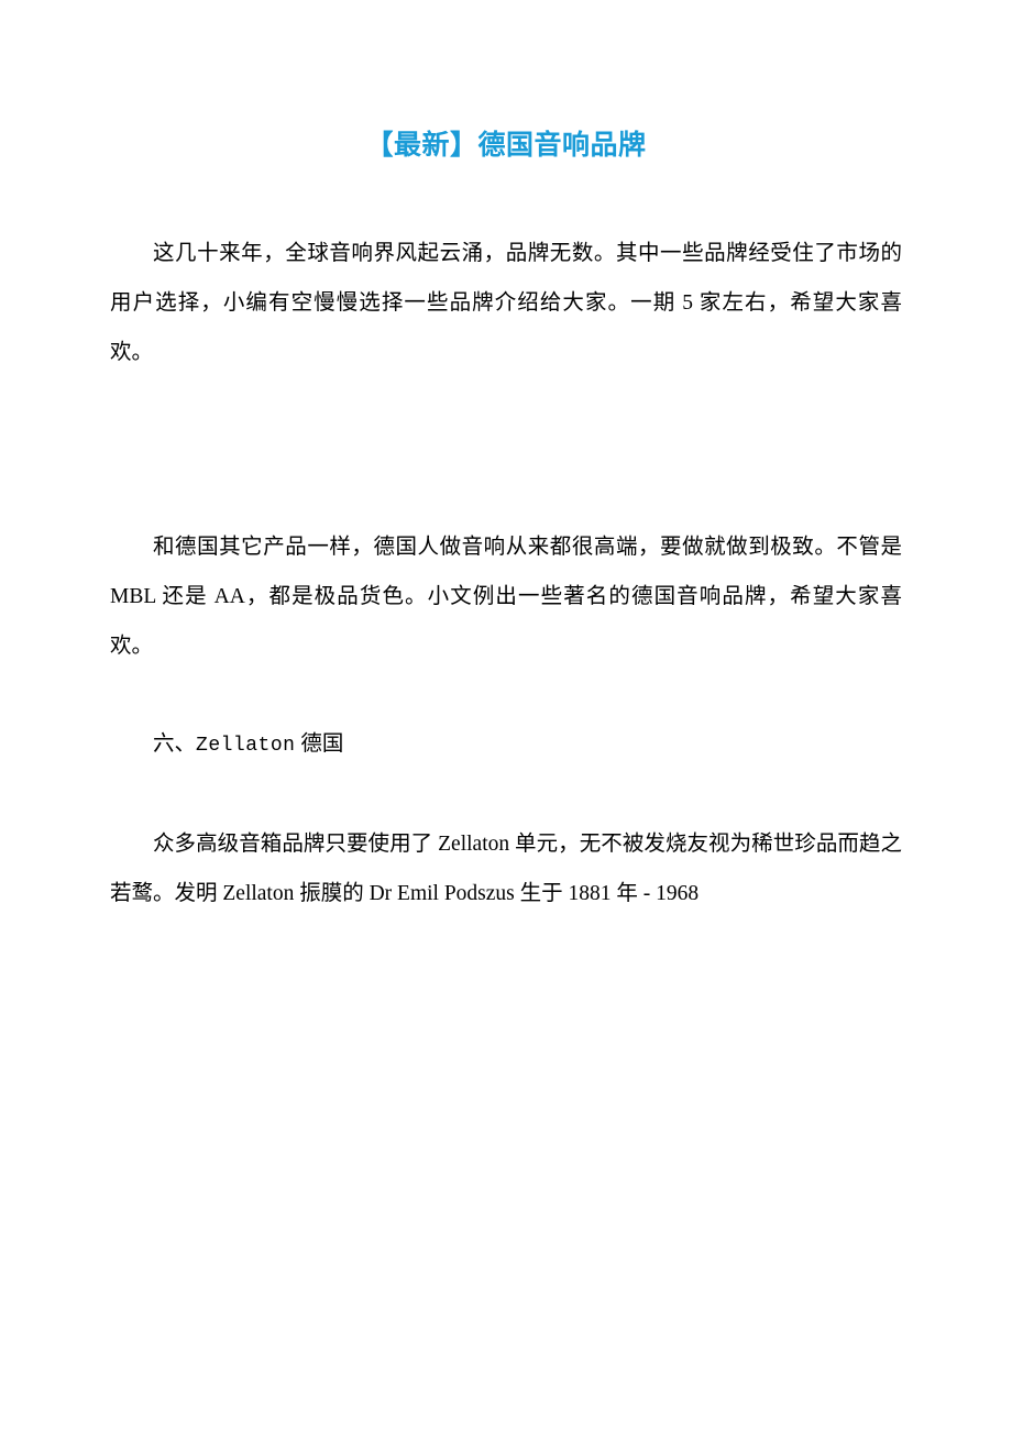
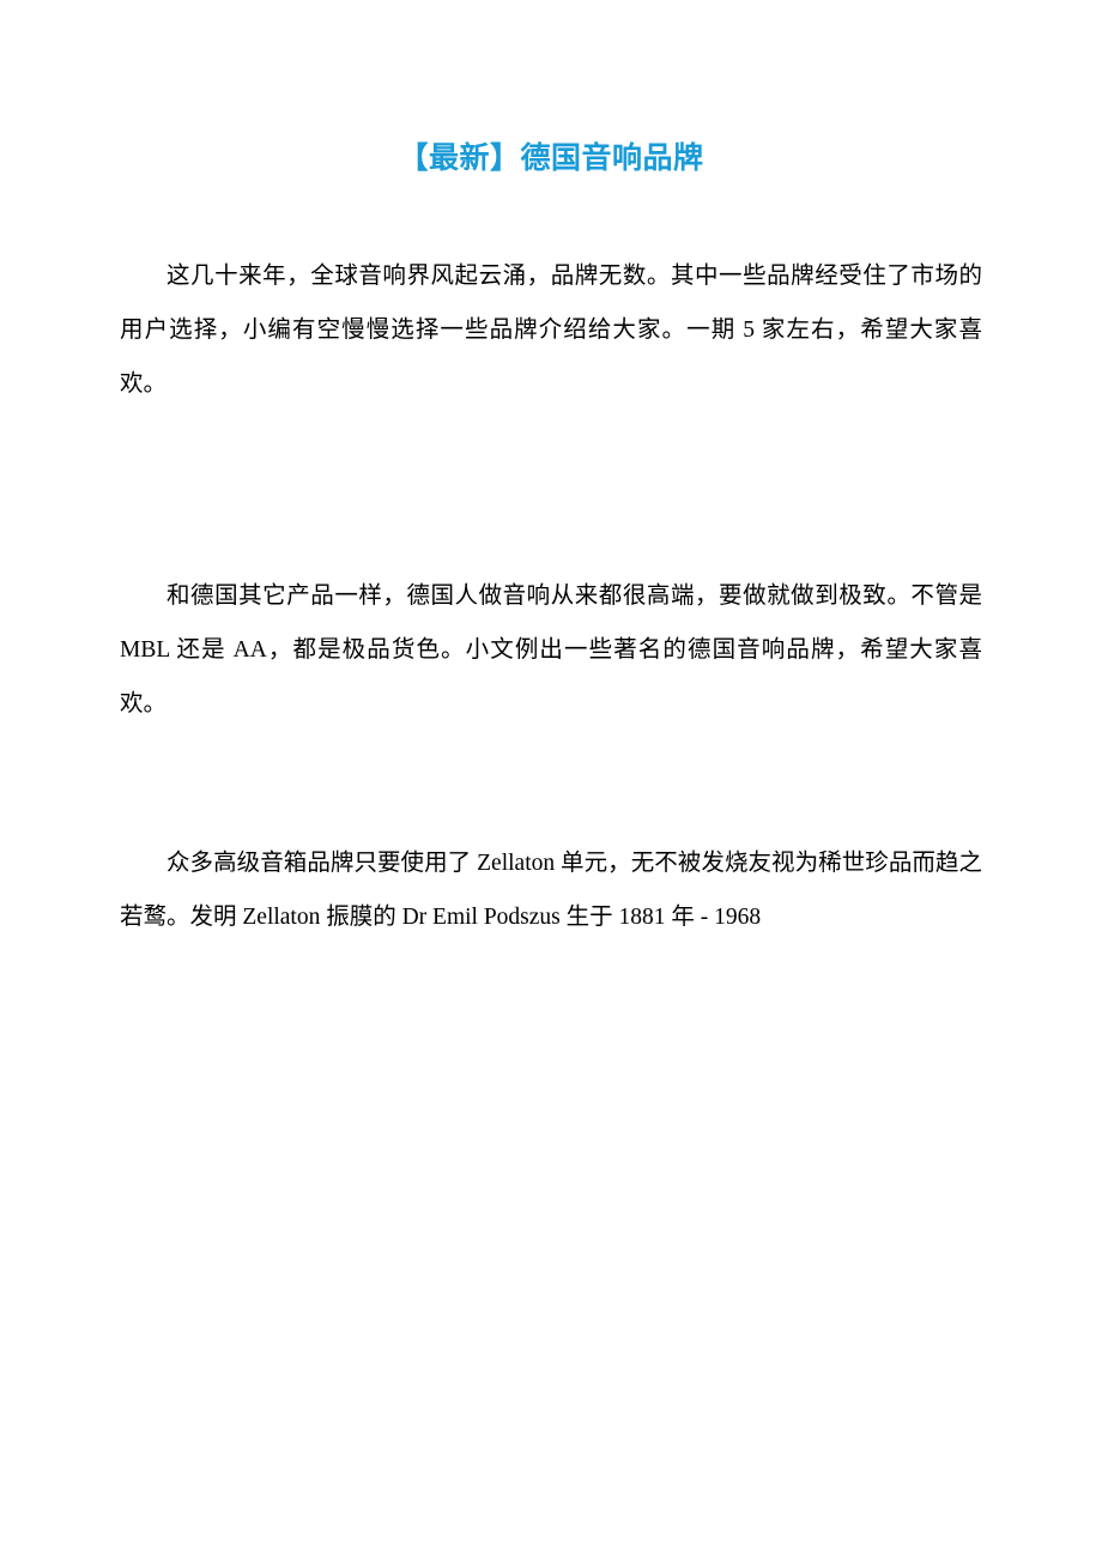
  【最新】德国音响品牌
  这几十来年，全球音响界风起云涌，品牌无数。其中一些品牌经受住了市场的用户选择，小编有空慢慢选择一些品牌介绍给大家。一期 5 家左右，希望大家喜欢。
  和德国其它产品一样，德国人做音响从来都很高端，要做就做到极致。不管是 MBL 还是 AA，都是极品货色。小文例出一些著名的德国音响品牌，希望大家喜欢。
- 六、Zellaton 德国
  众多高级音箱品牌只要使用了 Zellaton 单元，无不被发烧友视为稀世珍品而趋之若鹜。发明 Zellaton 振膜的 Dr Emil Podszus 生于 1881 年 - 1968
